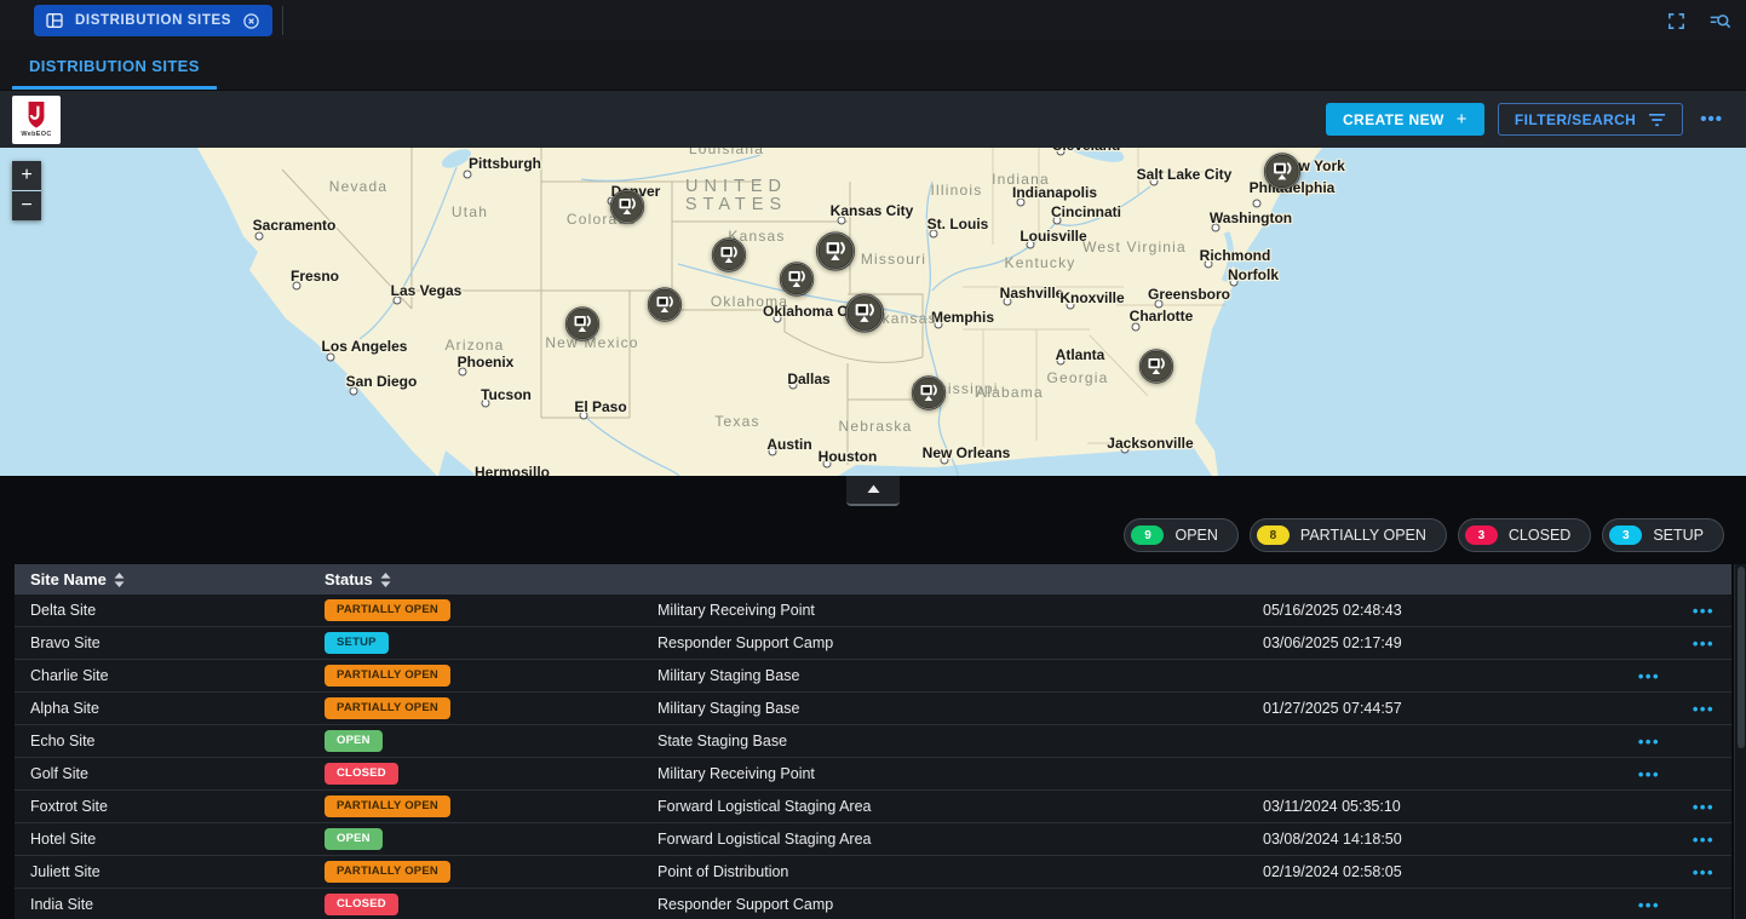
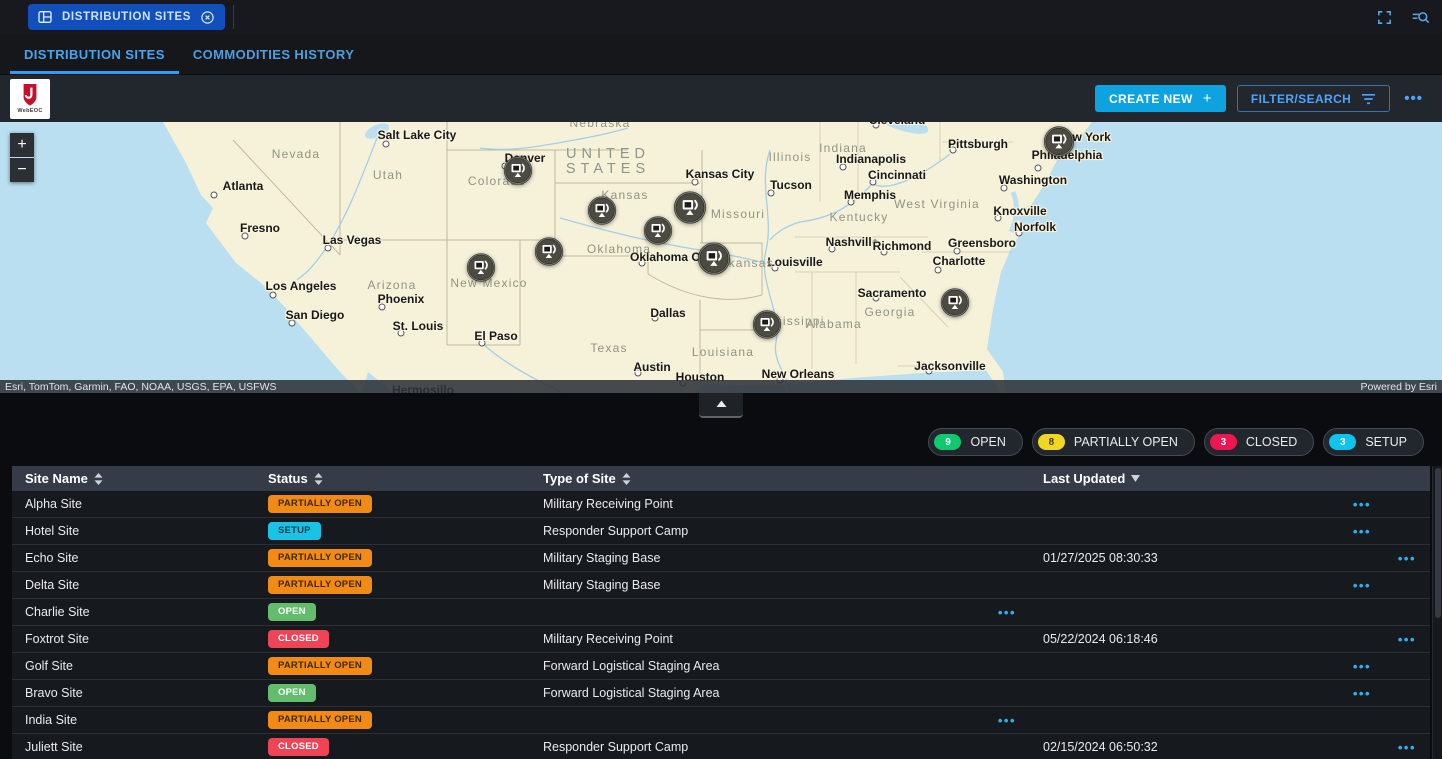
  DISTRIBUTION SITES
  DISTRIBUTION SITES
+ COMMODITIES HISTORY
  CREATE NEW
  +
  FILTER/SEARCH
  •••
- Pittsburgh
+ Salt Lake City
- Sacramento
+ Atlanta
  Fresno
  Las Vegas
  Los Angeles
  San Diego
  Phoenix
- Tucson
+ St. Louis
  El Paso
  Kansas City
- St. Louis
+ Tucson
  Oklahoma C
  Dallas
  Austin
  Houston
  New Orleans
- Memphis
+ Louisville
  Nashville
- Knoxville
+ Richmond
- Atlanta
+ Sacramento
  Charlotte
  Greensboro
- Richmond
+ Knoxville
  Norfolk
  Washington
- Salt Lake City
+ Pittsburgh
  Philelphia
  w York
  Indianapolis
  Cincinnati
- Louisville
+ Memphis
  Jacksonville
  Hermosillo
  Nevada
  Utah
  Colora
  Arizona
  New Mexico
  Kansas
- Louisiana
+ Nebraska
  Oklahoma
  Missouri
  kansas
  Illinois
  Indiana
  Kentucky
  West Virginia
  Texas
- Nebraska
+ Louisiana
  Alabama
  Georgia
  UNITED
  STATES
  +
  −
+ Esri, TomTom, Garmin, FAO, NOAA, USGS, EPA, USFWS
+ Powered by Esri
  9
  OPEN
  8
  PARTIALLY OPEN
  3
  CLOSED
  3
  SETUP
  Site Name
  Status
+ Type of Site
+ Last Updated
- Delta Site
+ Alpha Site
  PARTIALLY OPEN
  Military Receiving Point
- 05/16/2025 02:48:43
  •••
- Bravo Site
+ Hotel Site
  SETUP
  Responder Support Camp
- 03/06/2025 02:17:49
  •••
- Charlie Site
+ Echo Site
  PARTIALLY OPEN
  Military Staging Base
+ 01/27/2025 08:30:33
  •••
- Alpha Site
+ Delta Site
  PARTIALLY OPEN
  Military Staging Base
- 01/27/2025 07:44:57
  •••
- Echo Site
+ Charlie Site
  OPEN
- State Staging Base
  •••
- Golf Site
+ Foxtrot Site
  CLOSED
  Military Receiving Point
+ 05/22/2024 06:18:46
  •••
- Foxtrot Site
+ Golf Site
  PARTIALLY OPEN
  Forward Logistical Staging Area
- 03/11/2024 05:35:10
  •••
- Hotel Site
+ Bravo Site
  OPEN
  Forward Logistical Staging Area
- 03/08/2024 14:18:50
  •••
- Juliett Site
+ India Site
  PARTIALLY OPEN
- Point of Distribution
- 02/19/2024 02:58:05
  •••
- India Site
+ Juliett Site
  CLOSED
  Responder Support Camp
+ 02/15/2024 06:50:32
  •••
